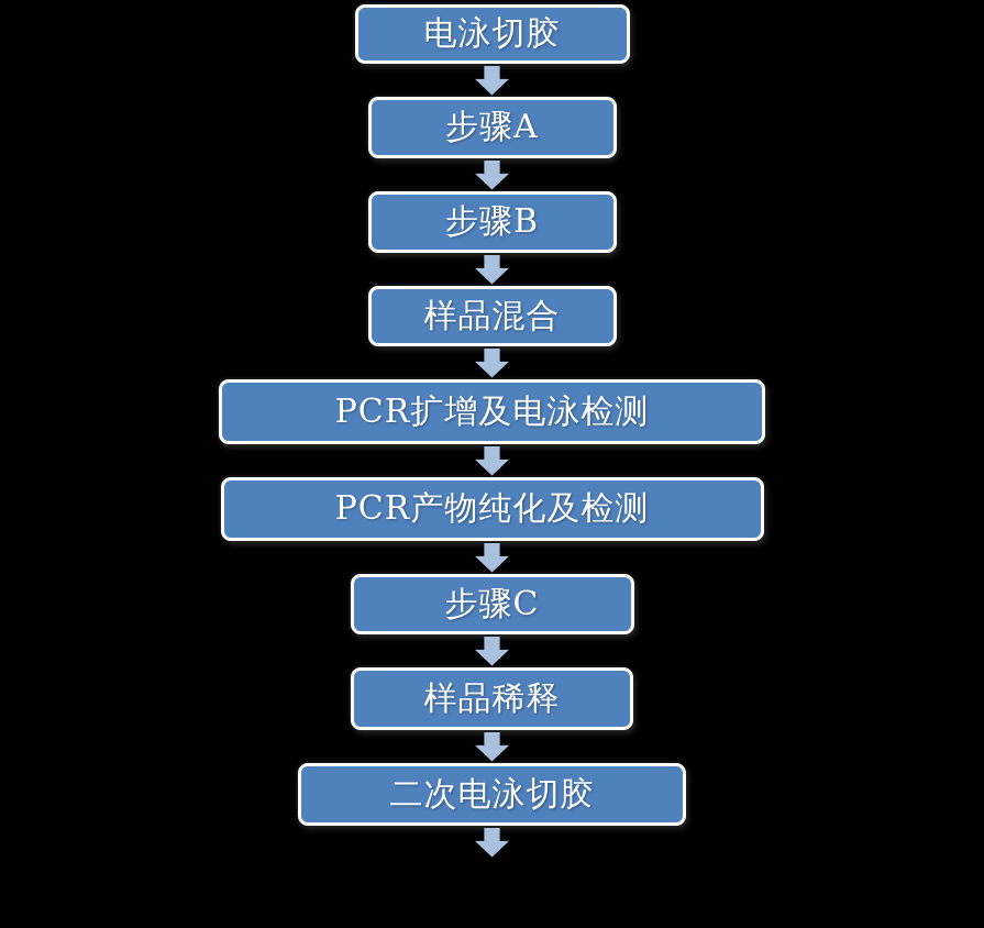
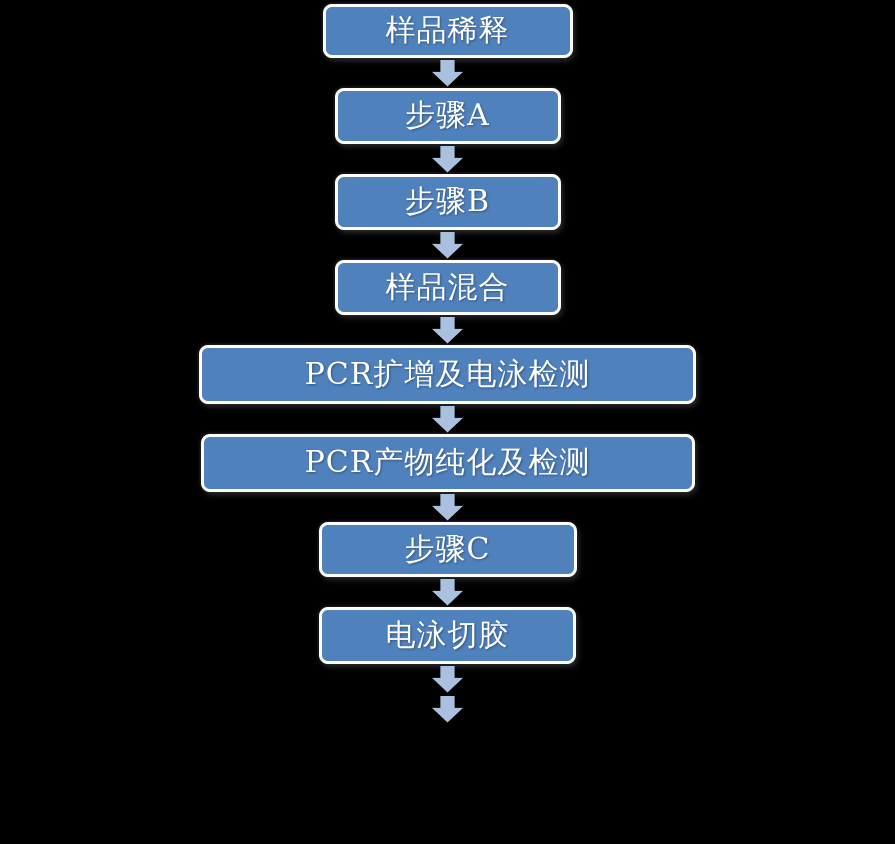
- 电泳切胶
+ 样品稀释
  步骤A
  步骤B
  样品混合
  PCR扩增及电泳检测
  PCR产物纯化及检测
  步骤C
- 样品稀释
+ 电泳切胶
- 二次电泳切胶
